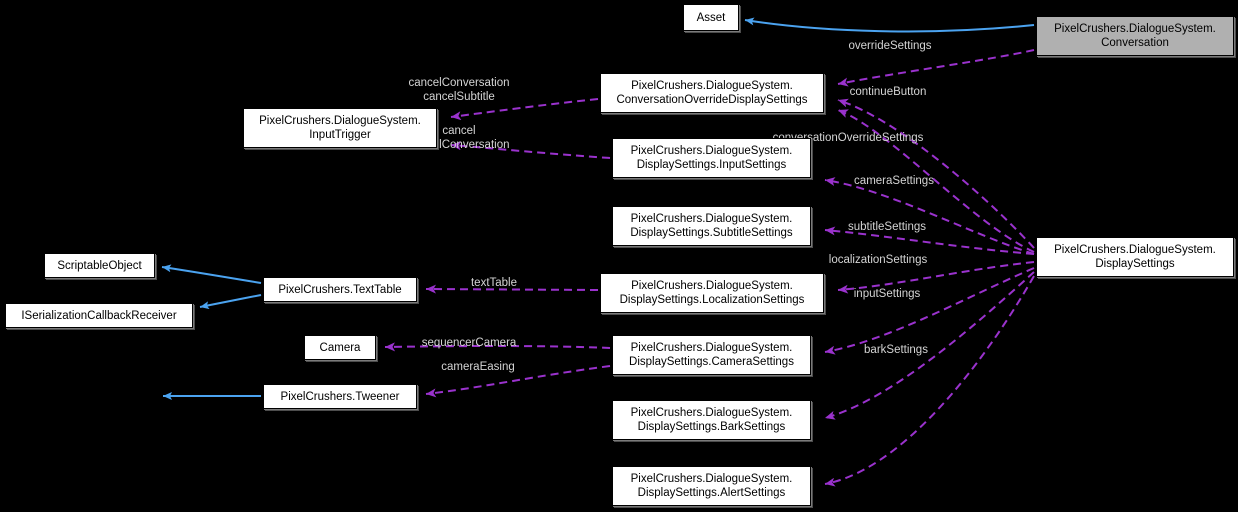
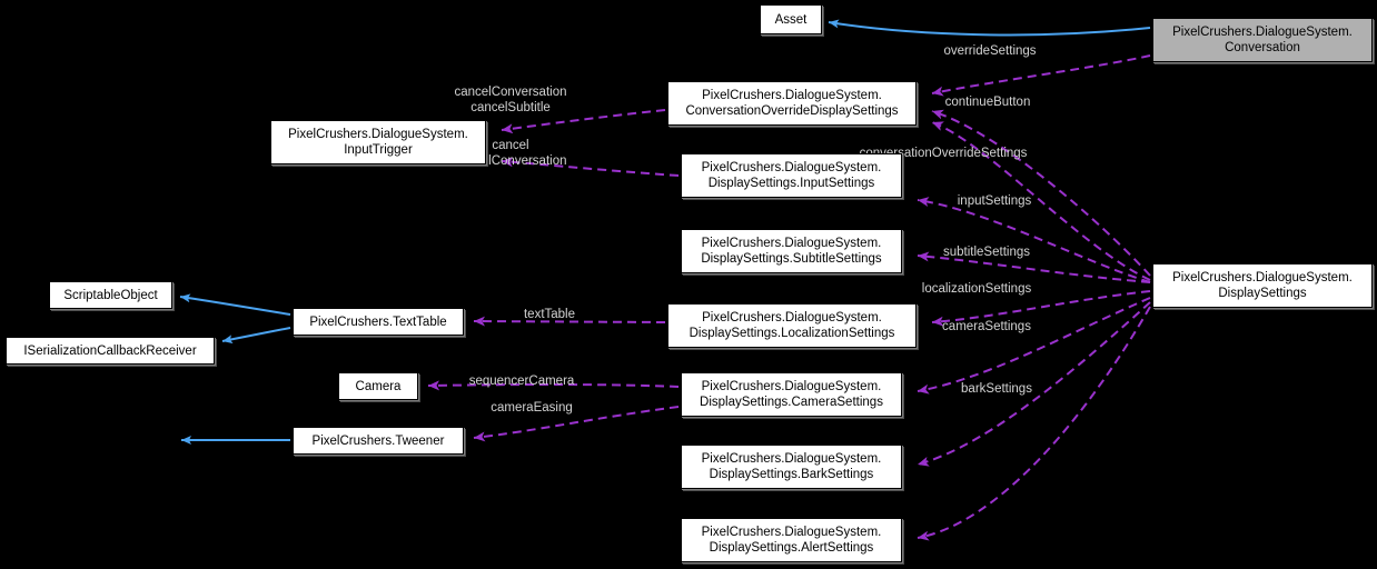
  Asset
  PixelCrushers.DialogueSystem.
  Conversation
  PixelCrushers.DialogueSystem.
  ConversationOverrideDisplaySettings
  PixelCrushers.DialogueSystem.
  InputTrigger
  PixelCrushers.DialogueSystem.
  DisplaySettings.InputSettings
  PixelCrushers.DialogueSystem.
  DisplaySettings.SubtitleSettings
  PixelCrushers.DialogueSystem.
  DisplaySettings
  ScriptableObject
  PixelCrushers.TextTable
  PixelCrushers.DialogueSystem.
  DisplaySettings.LocalizationSettings
  ISerializationCallbackReceiver
  Camera
  PixelCrushers.DialogueSystem.
  DisplaySettings.CameraSettings
  PixelCrushers.Tweener
  PixelCrushers.DialogueSystem.
  DisplaySettings.BarkSettings
  PixelCrushers.DialogueSystem.
  DisplaySettings.AlertSettings
  overrideSettings
  cancelConversation
  cancelSubtitle
  cancel
  lConversation
  continueButton
  ationOverrideSettings
- cameraSettings
+ inputSettings
  subtitleSettings
  localizationSettings
- inputSettings
+ cameraSettings
  barkSettings
  textTable
  sequencerCamera
  cameraEasing
